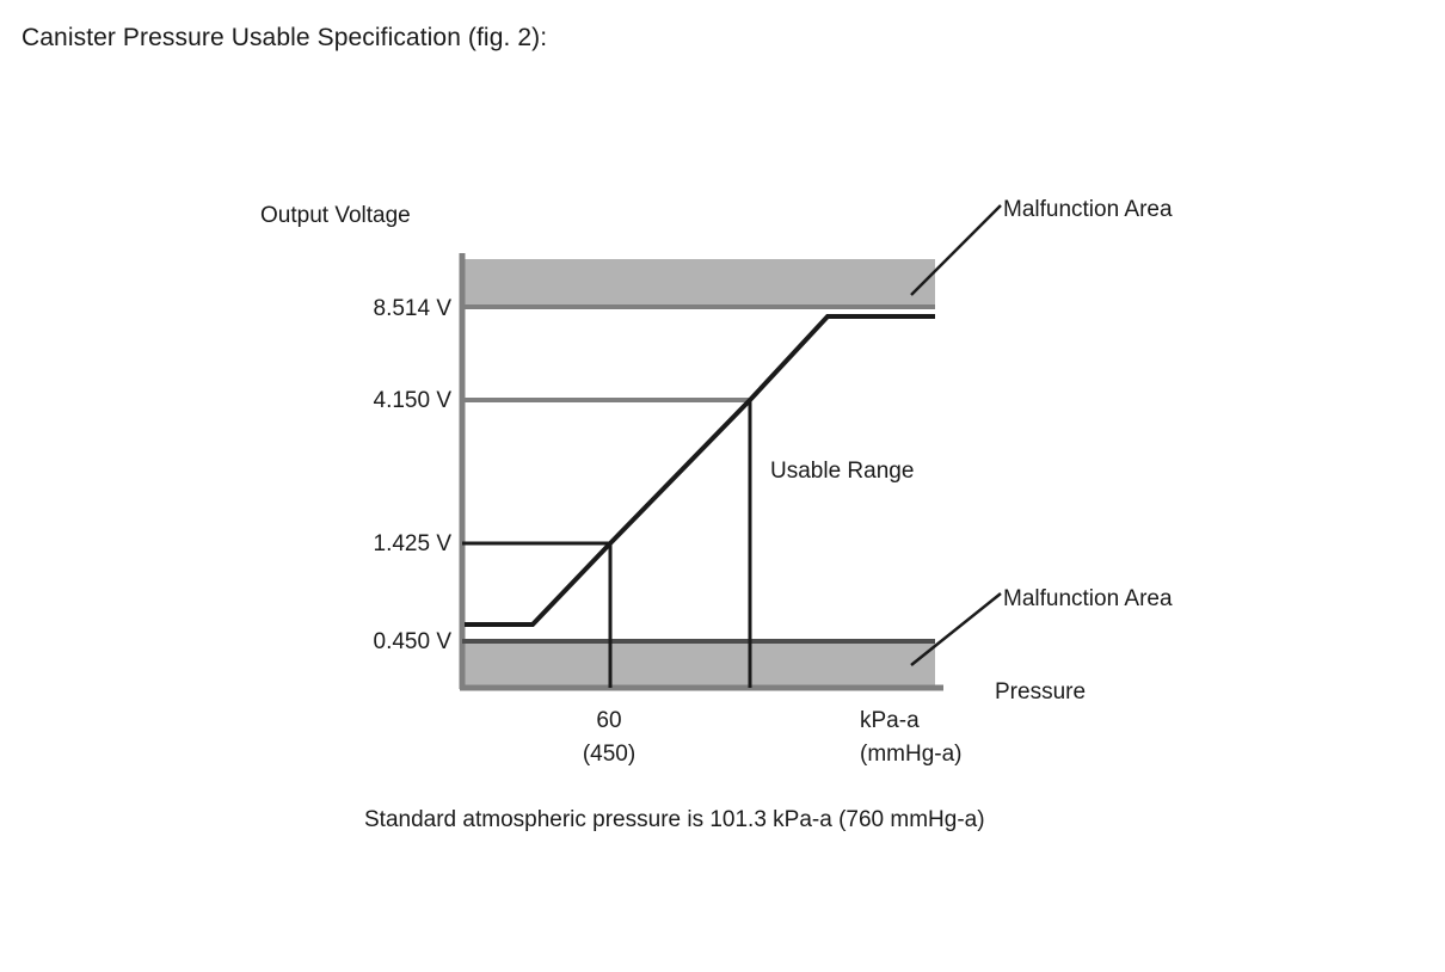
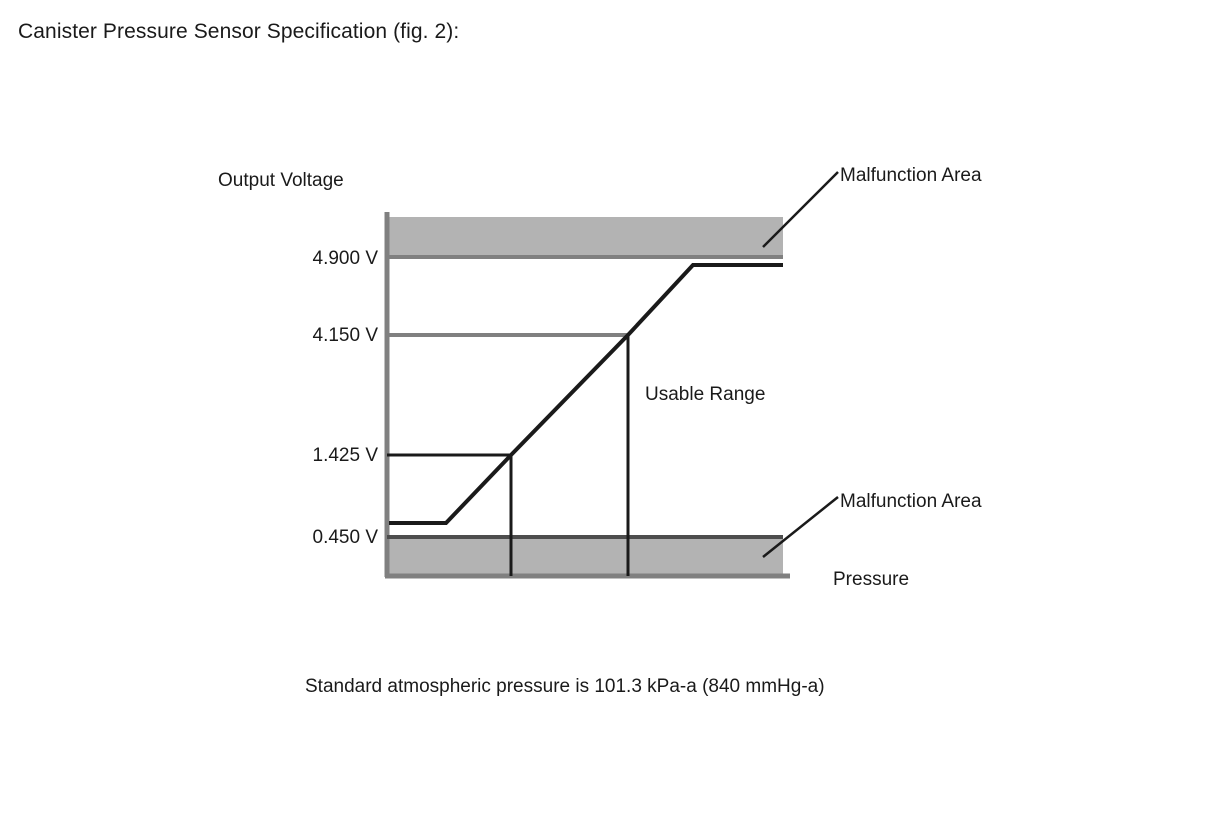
- Canister Pressure Usable Specification (fig. 2):
+ Canister Pressure Sensor Specification (fig. 2):
  Output Voltage
  Pressure
- 8.514 V
+ 4.900 V
  4.150 V
  1.425 V
  0.450 V
- 60
- (450)
- kPa-a
- (mmHg-a)
  Malfunction Area
  Malfunction Area
  Usable Range
- Standard atmospheric pressure is 101.3 kPa-a (760 mmHg-a)
+ Standard atmospheric pressure is 101.3 kPa-a (840 mmHg-a)
